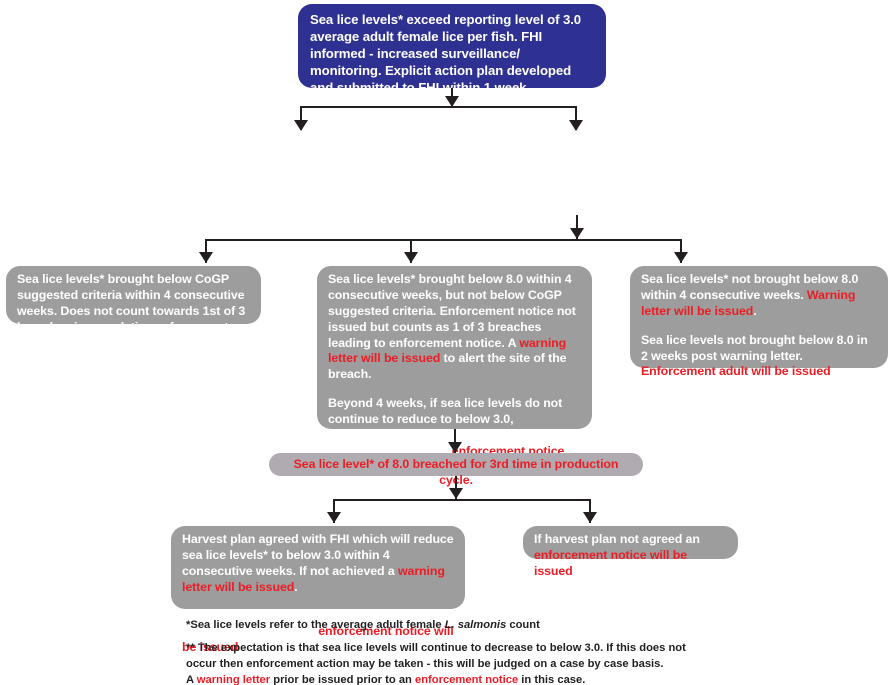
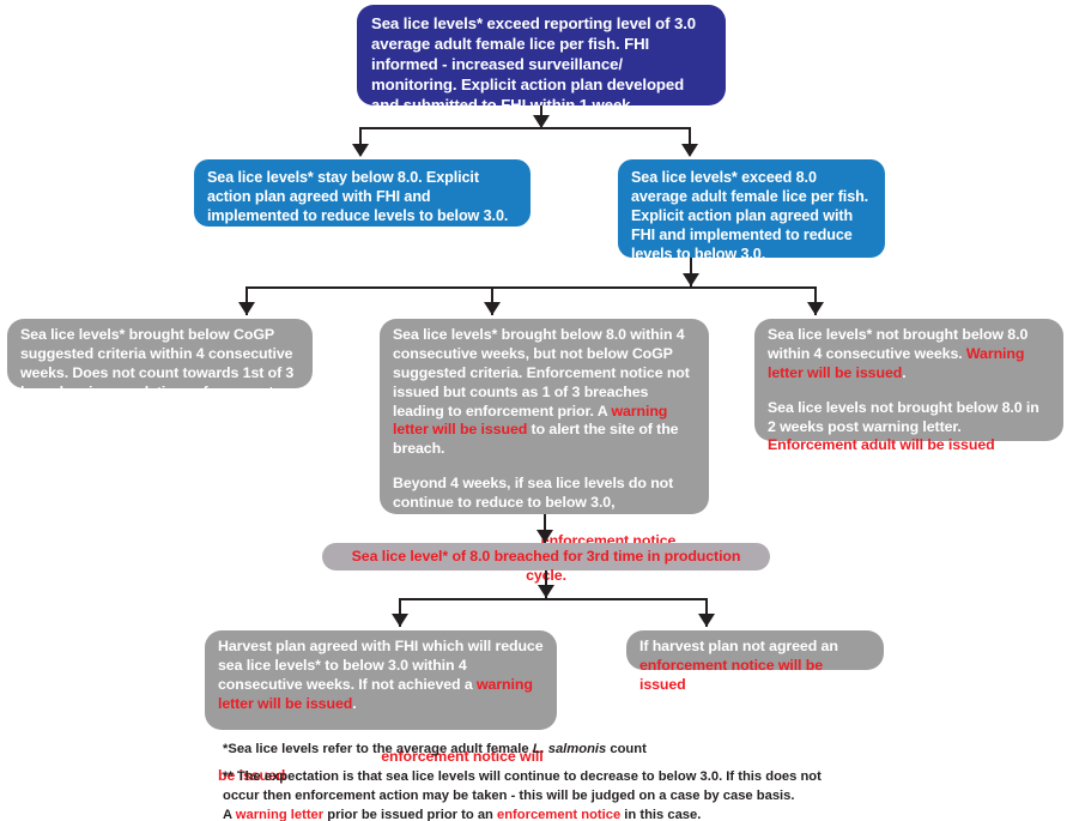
  Sea lice levels* exceed reporting level of 3.0 average adult female lice per fish. FHI informed - increased surveillance/ monitoring. Explicit action plan developed and submitted to FHI within 1 week.
+ Sea lice levels* stay below 8.0. Explicit action plan agreed with FHI and implemented to reduce levels to below 3.0.
+ Sea lice levels* exceed 8.0 average adult female lice per fish. Explicit action plan agreed with FHI and implemented to reduce levels to below 3.0.
  Sea lice levels* brought below CoGP suggested criteria within 4 consecutive weeks. Does not count towards 1st of 3 breaches in cumulative enforcement.
- Sea lice levels* brought below 8.0 within 4 consecutive weeks, but not below CoGP suggested criteria. Enforcement notice not issued but counts as 1 of 3 breaches leading to enforcement notice. A warning letter will be issued to alert the site of the breach.
+ Sea lice levels* brought below 8.0 within 4 consecutive weeks, but not below CoGP suggested criteria. Enforcement notice not issued but counts as 1 of 3 breaches leading to enforcement prior. A warning letter will be issued to alert the site of the breach.
  Beyond 4 weeks, if sea lice levels do not continue to reduce to below 3.0, satisfactory measure will not be deemed to be in place and an nforcement notice
  Sea lice levels* not brought below 8.0 within 4 consecutive weeks. Warning letter will be issued.
  Sea lice levels not brought below 8.0 in 2 weeks post warning letter. Enforcement adult will be issued.
  Sea lice level* of 8.0 breached for 3rd time in production cyle.
  Harvest plan agreed with FHI which will reduce sea lice levels* to below 3.0 within 4 consecutive weeks. If not achieved a warning letter will be issued.
  if sea lice levels* do not reduce below 3.0 in subsiquent 2 weeks an enforcement notice will be issued.
  If harvest plan not agreed an enforcement notice will be issued
  *Sea lice levels refer to the average adult female L. salmonis count
  ** The expectation is that sea lice levels will continue to decrease to below 3.0. If this does not
  occur then enforcement action may be taken - this will be judged on a case by case basis.
  A warning letter prior be issued prior to an enforcement notice in this case.
